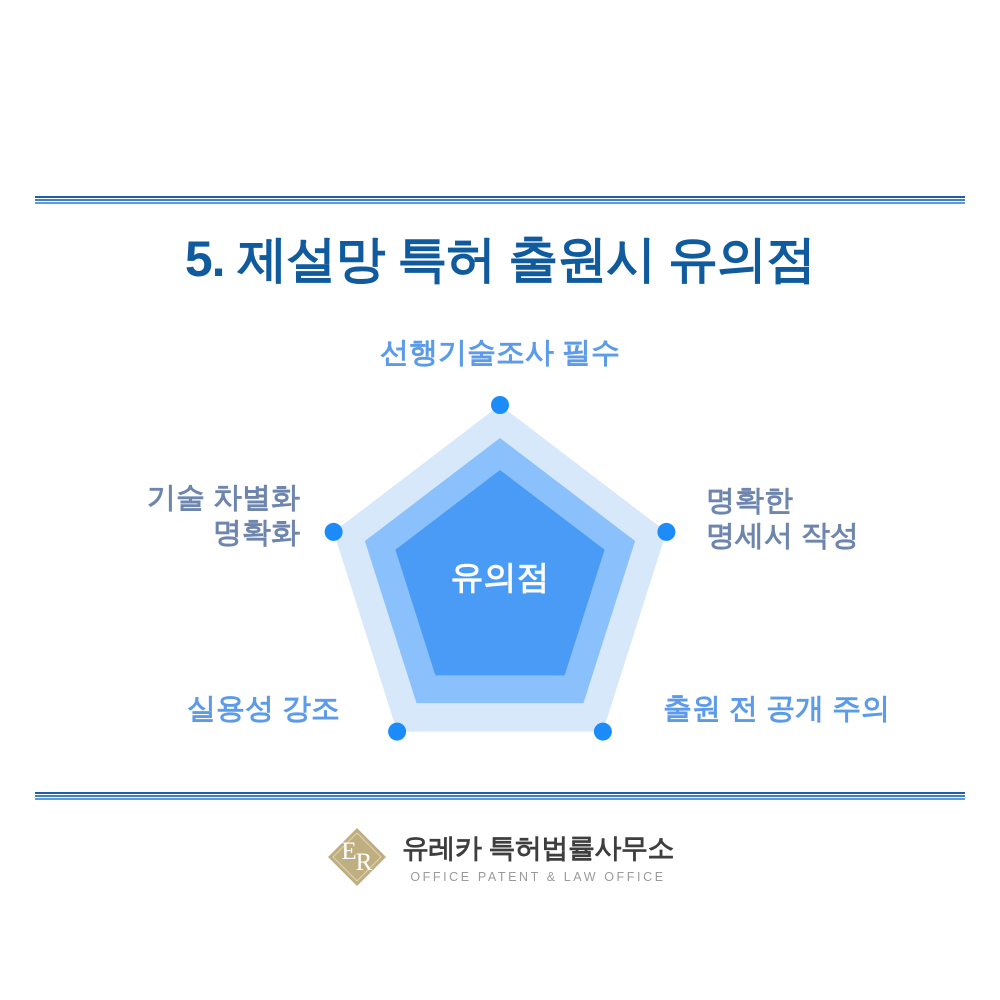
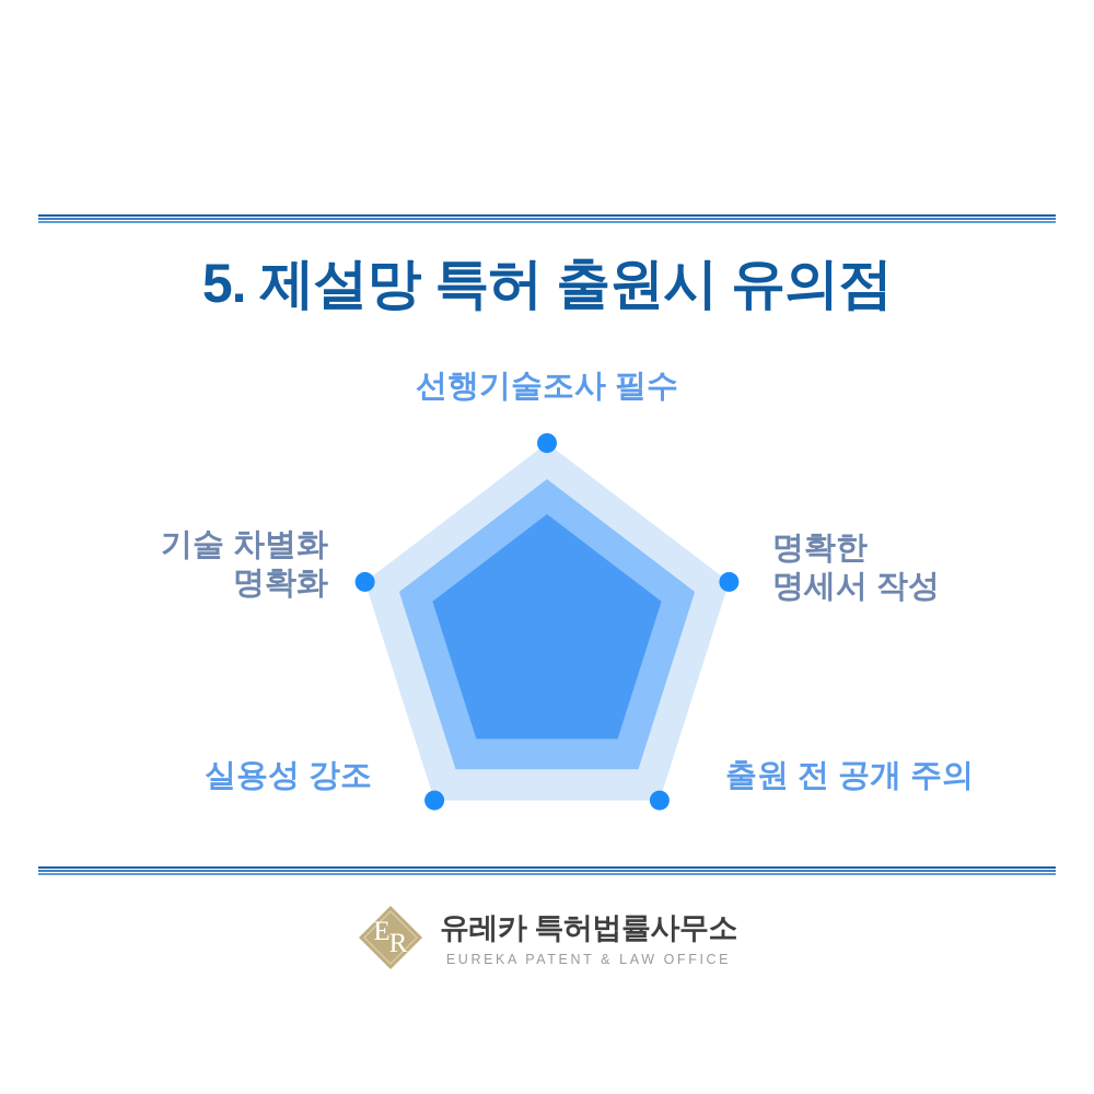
  5. 제설망 특허 출원시 유의점
- 유의점
  선행기술조사 필수
  기술 차별화
  명확화
  명확한
  명세서 작성
  실용성 강조
  출원 전 공개 주의
  E
  R
  유레카 특허법률사무소
- OFFICE PATENT & LAW OFFICE
+ EUREKA PATENT & LAW OFFICE
